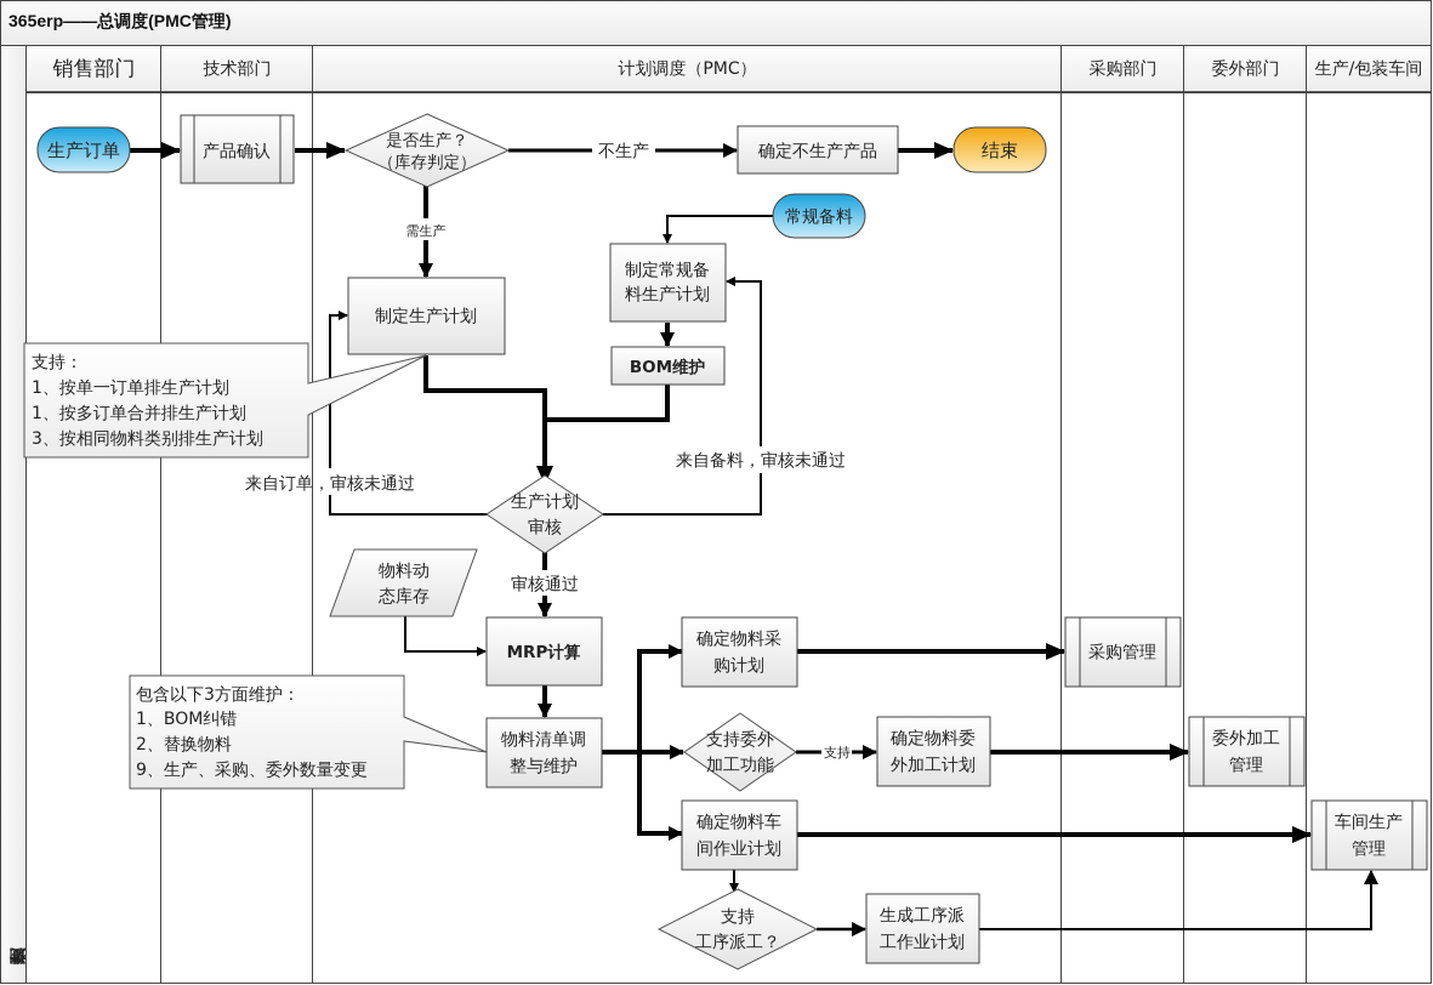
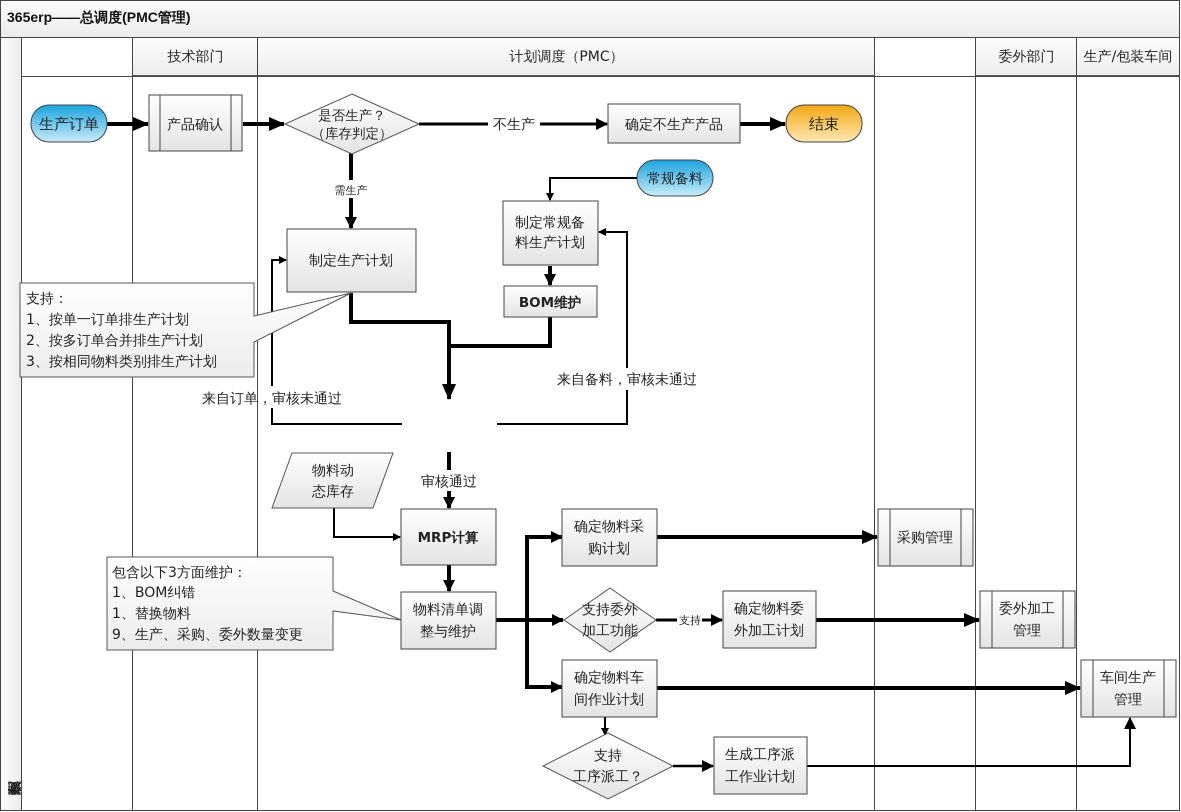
  365erp——总调度(PMC管理)
- 销售部门
  技术部门
  计划调度（PMC）
- 采购部门
  委外部门
  生产/包装车间
  不生产
  需生产
  来自订单，审核未通过
  来自备料，审核未通过
  审核通过
  支持
  生产订单
  结束
  常规备料
  产品确认
  是否生产？
  （库存判定）
  确定不生产产品
  制定生产计划
  制定常规备
  料生产计划
  BOM维护
  支持：
  1、按单一订单排生产计划
- 1、按多订单合并排生产计划
+ 2、按多订单合并排生产计划
  3、按相同物料类别排生产计划
- 生产计划
- 审核
  物料动
  态库存
  MRP计算
  包含以下3方面维护：
  1、BOM纠错
- 2、替换物料
+ 1、替换物料
  9、生产、采购、委外数量变更
  物料清单调
  整与维护
  确定物料采
  购计划
  支持委外
  加工功能
  确定物料委
  外加工计划
  确定物料车
  间作业计划
  支持
  工序派工？
  生成工序派
  工作业计划
  采购管理
  委外加工
  管理
  车间生产
  管理
